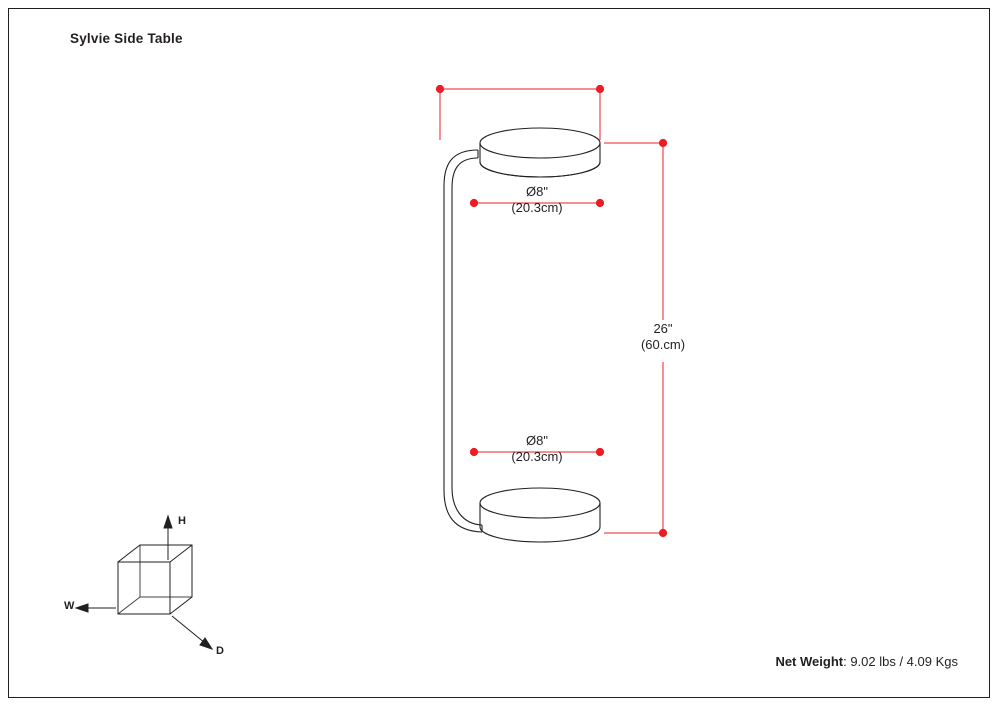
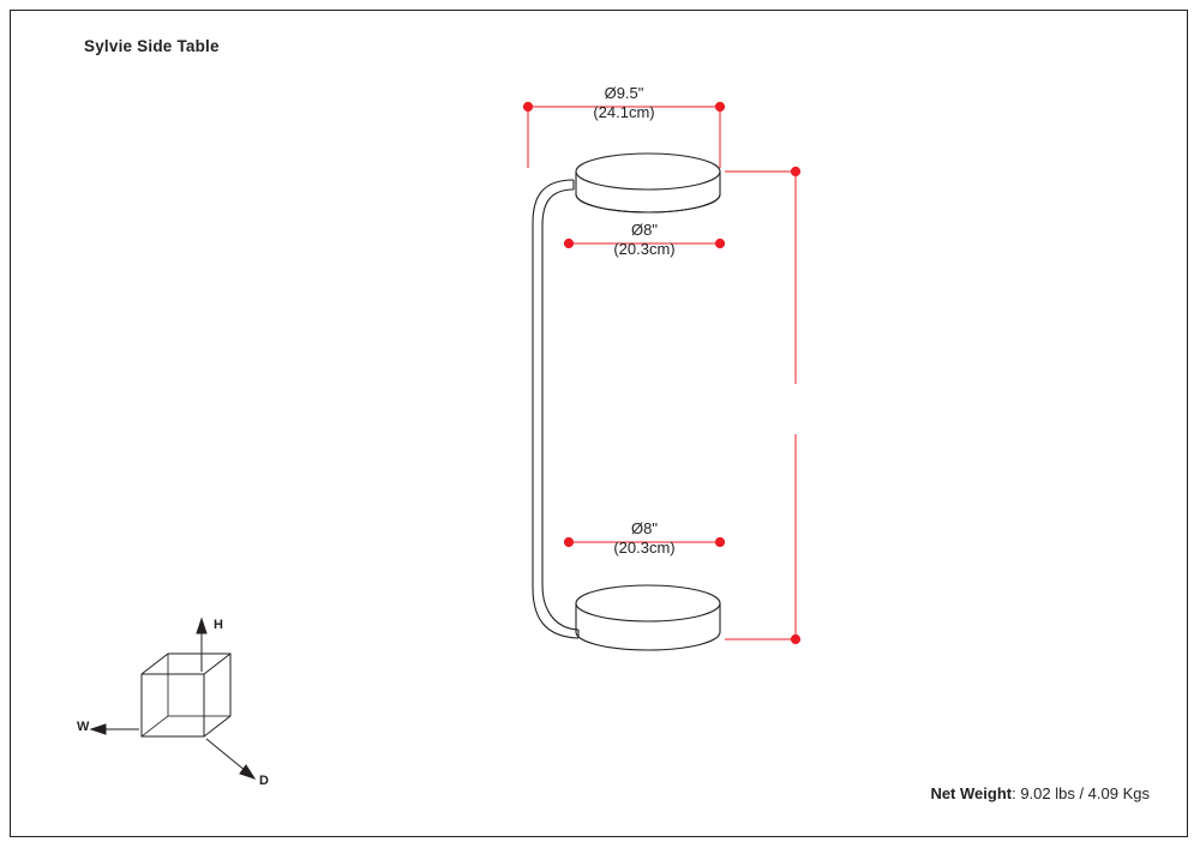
  Sylvie Side Table
+ Ø9.5"
+ (24.1cm)
  Ø8"
  (20.3cm)
  Ø8"
  (20.3cm)
- 26"
- (60.cm)
  H
  W
  D
  Net Weight: 9.02 lbs / 4.09 Kgs
